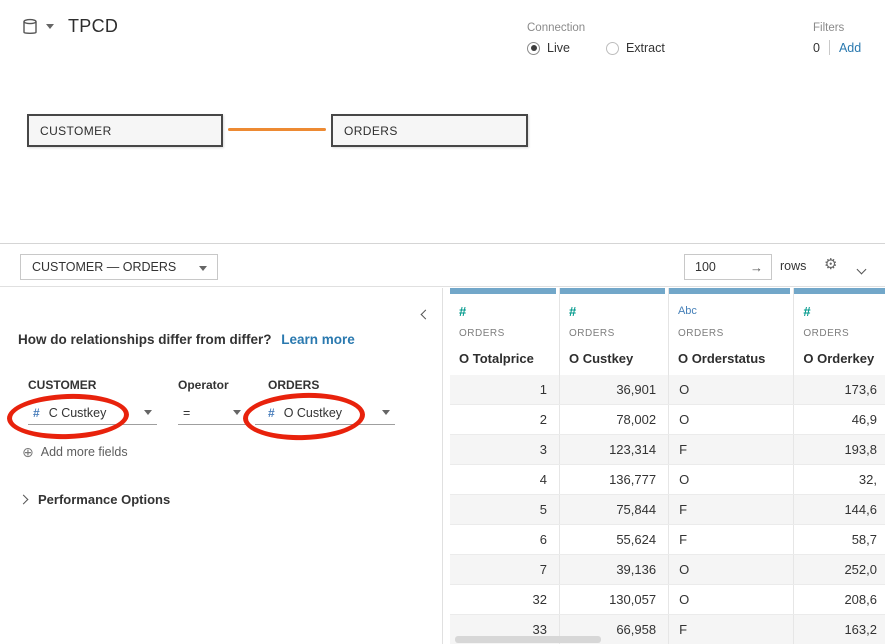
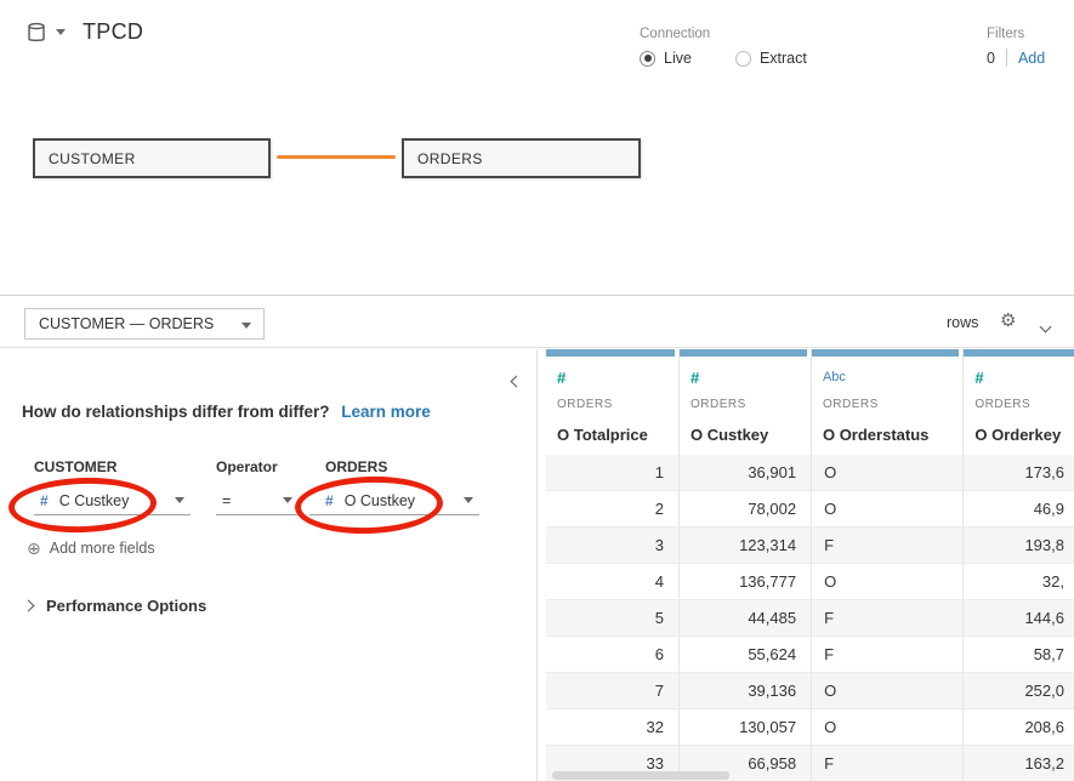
  TPCD
  Connection
  Live
  Extract
  Filters
  0
  Add
  CUSTOMER
  ORDERS
  CUSTOMER — ORDERS
- 100
- →
  rows
  ⚙
  How do relationships differ from differ? Learn more
  CUSTOMER
  Operator
  ORDERS
  #
  C Custkey
  =
  #
  O Custkey
  ⊕
  Add more fields
  Performance Options
  #
  ORDERS
  O Totalprice
  #
  ORDERS
  O Custkey
  Abc
  ORDERS
  O Orderstatus
  #
  ORDERS
  O Orderkey
  1
  36,901
  O
  173,6
  2
  78,002
  O
  46,9
  3
  123,314
  F
  193,8
  4
  136,777
  O
  32,
  5
- 75,844
+ 44,485
  F
  144,6
  6
  55,624
  F
  58,7
  7
  39,136
  O
  252,0
  32
  130,057
  O
  208,6
  33
  66,958
  F
  163,2
